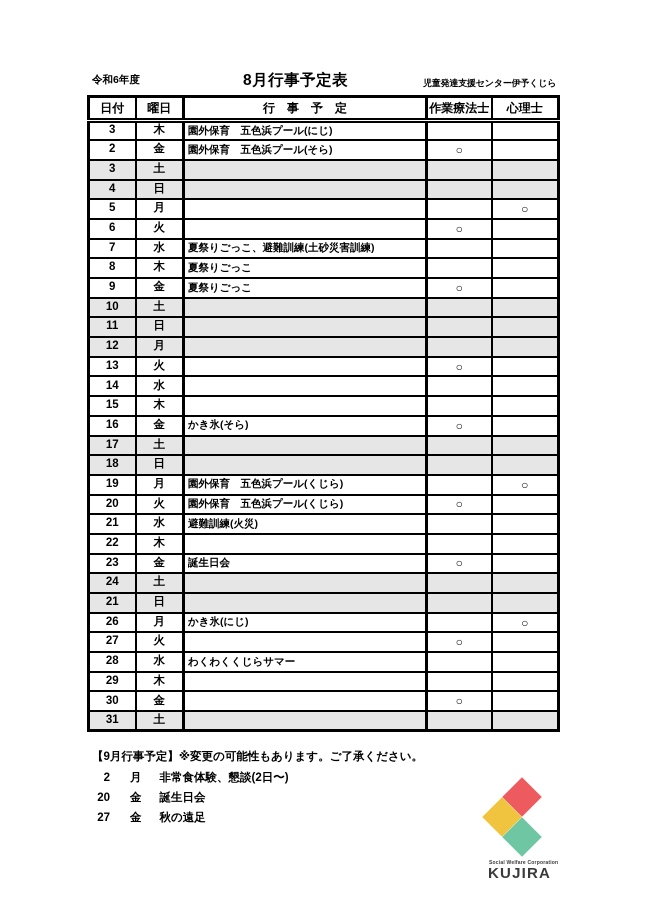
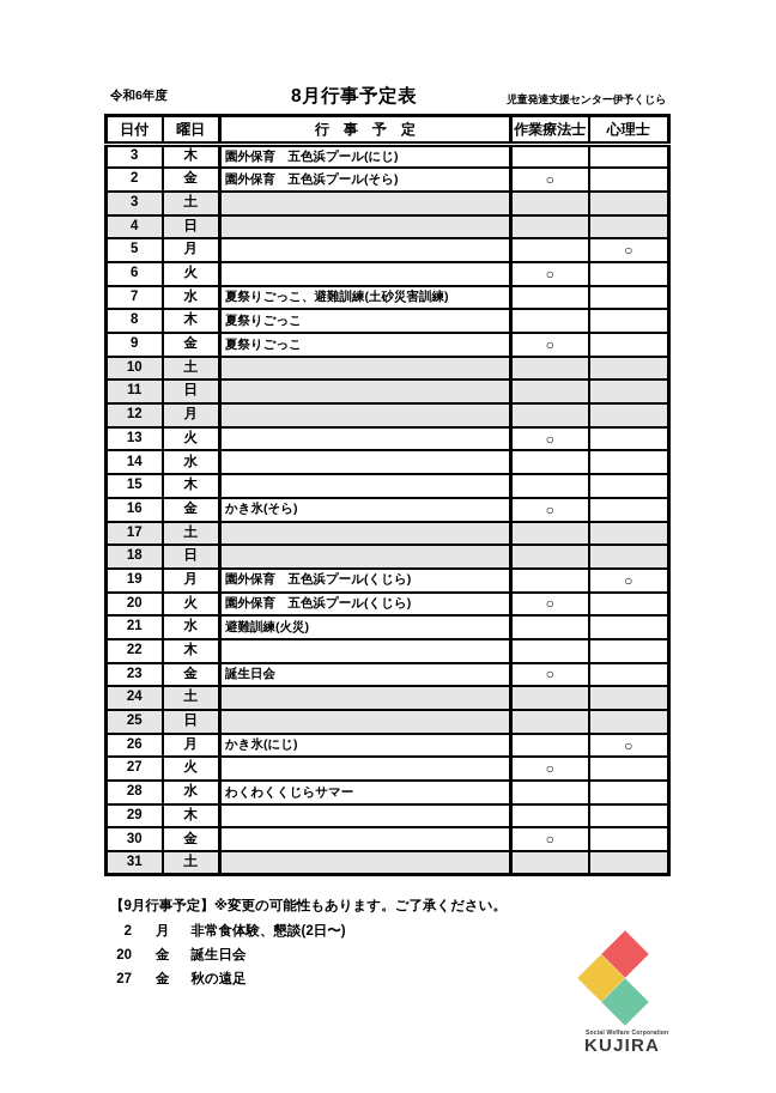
  令和6年度
  8月行事予定表
  児童発達支援センター伊予くじら
  日付	曜日	行 事 予 定	作業療法士	心理士
  3	木	園外保育 五色浜プール(にじ)
  2	金	園外保育 五色浜プール(そら)	○
  3	土
  4	日
  5	月			○
  6	火		○
  7	水	夏祭りごっこ、避難訓練(土砂災害訓練)
  8	木	夏祭りごっこ
  9	金	夏祭りごっこ	○
  10	土
  11	日
  12	月
  13	火		○
  14	水
  15	木
  16	金	かき氷(そら)	○
  17	土
  18	日
  19	月	園外保育 五色浜プール(くじら)		○
  20	火	園外保育 五色浜プール(くじら)	○
  21	水	避難訓練(火災)
  22	木
  23	金	誕生日会	○
  24	土
- 21	日
+ 25	日
  26	月	かき氷(にじ)		○
  27	火		○
  28	水	わくわくくじらサマー
  29	木
  30	金		○
  31	土
  【9月行事予定】※変更の可能性もあります。ご了承ください。
  2
  月
  非常食体験、懇談(2日〜)
  20
  金
  誕生日会
  27
  金
  秋の遠足
  KUJIRA
